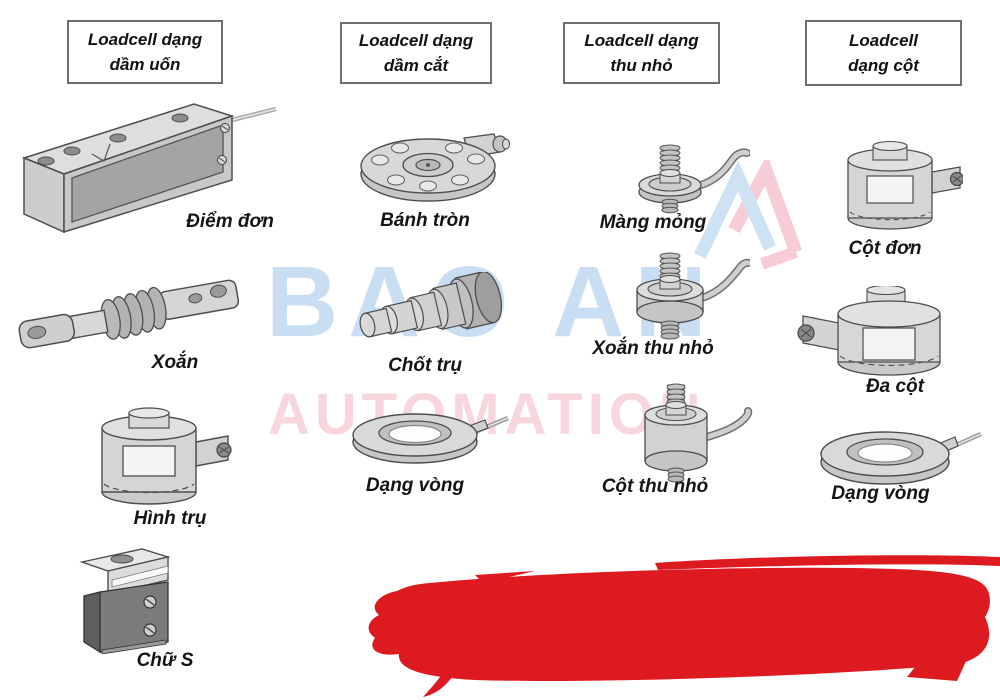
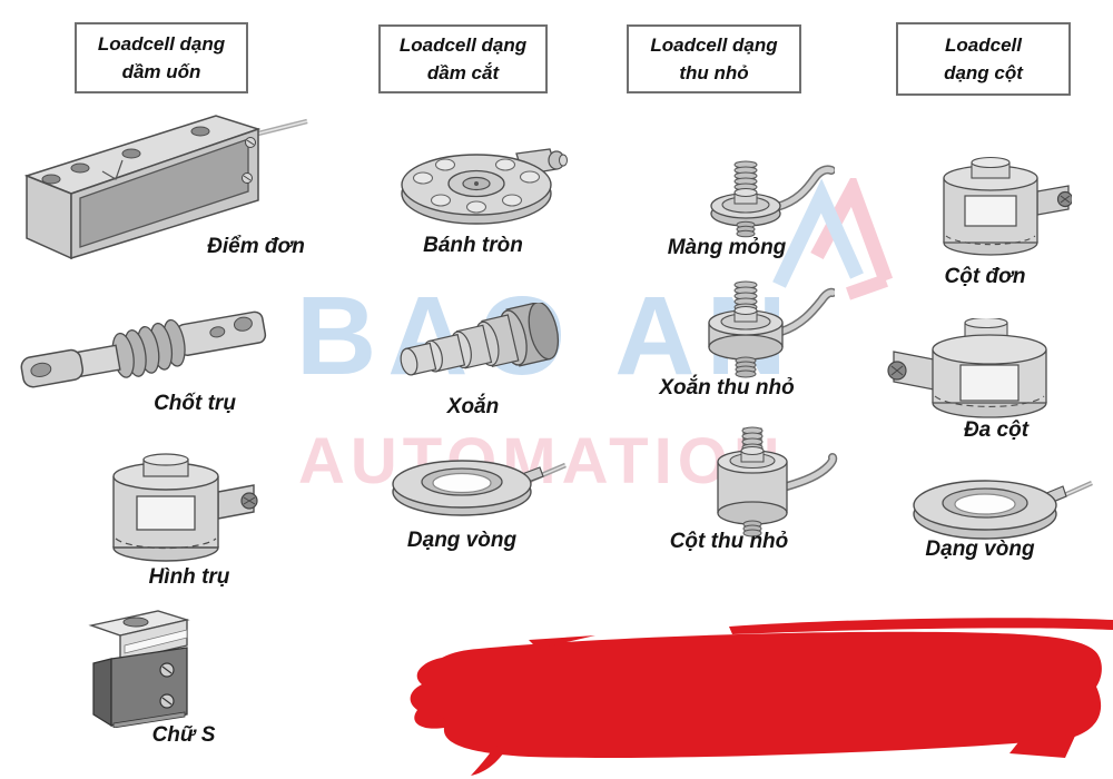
  AUTMATIO
  Loadcell dạng
  dầm uốn
  Loadcell dạng
  dầm cắt
  Loadcell dạng
  thu nhỏ
  Loadcell
  dạng cột
  Điểm đơn
- Xoắn
+ Chốt trụ
  Hình trụ
  Chữ S
  Bánh tròn
- Chốt trụ
+ Xoắn
  Dạng vòng
  Màng mỏng
  Xoắn thu nhỏ
  Cột thu nhỏ
  Cột đơn
  Đa cột
  Dạng vòng
